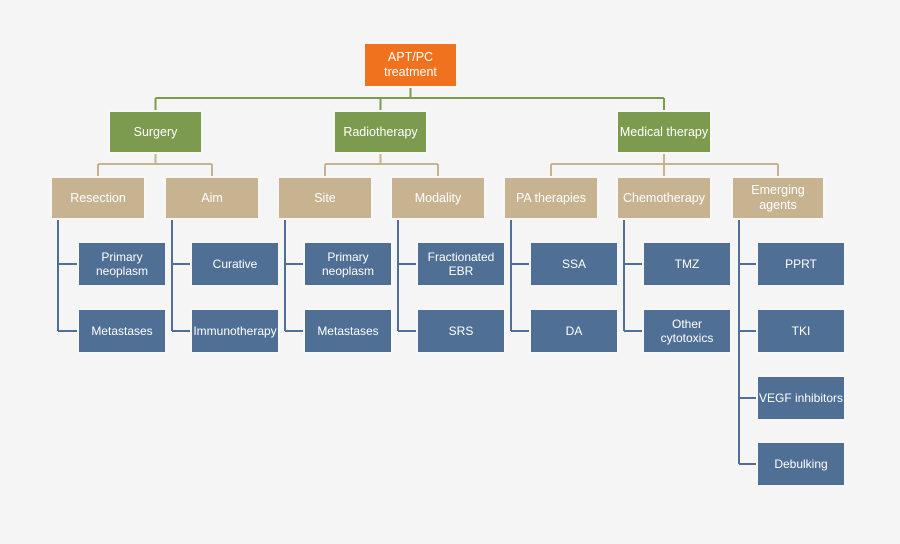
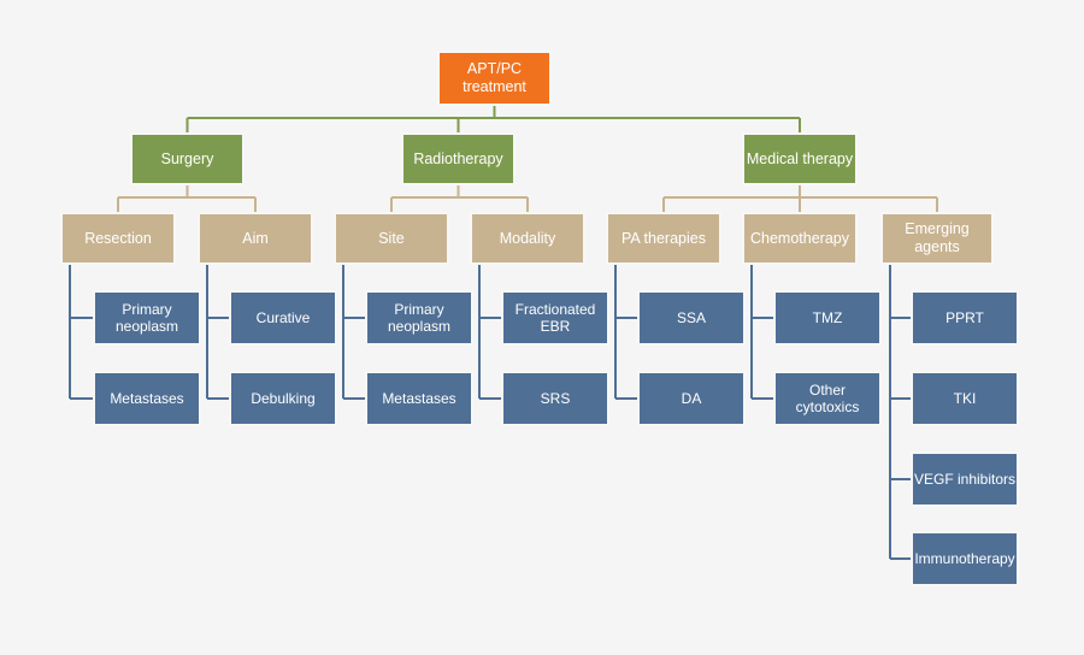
  APT/PC
  treatment
  Surgery
  Radiotherapy
  Medical therapy
  Resection
  Aim
  Site
  Modality
  PA therapies
  Chemotherapy
  Emerging
  agents
  Primary
  neoplasm
  Metastases
  Curative
- Immunotherapy
+ Debulking
  Primary
  neoplasm
  Metastases
  Fractionated
  EBR
  SRS
  SSA
  DA
  TMZ
  Other cytotoxics
  PPRT
  TKI
  VEGF inhibitors
- Debulking
+ Immunotherapy
